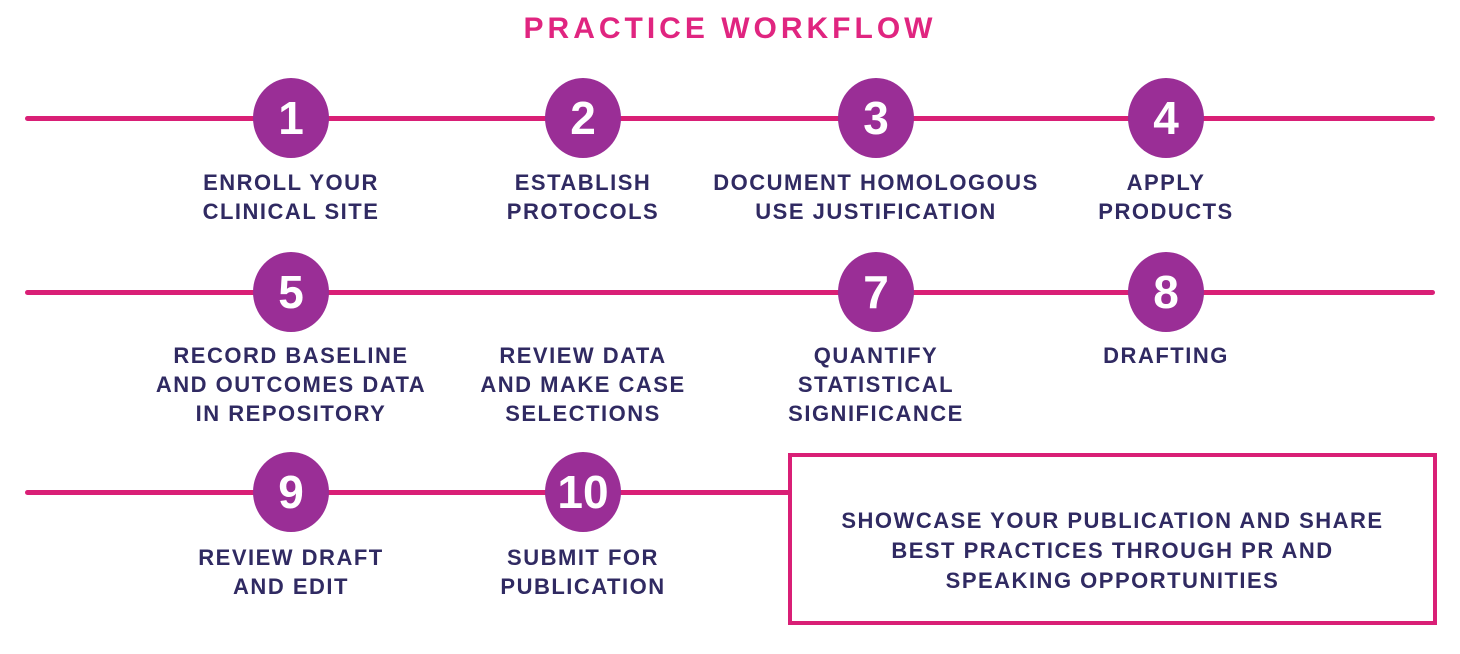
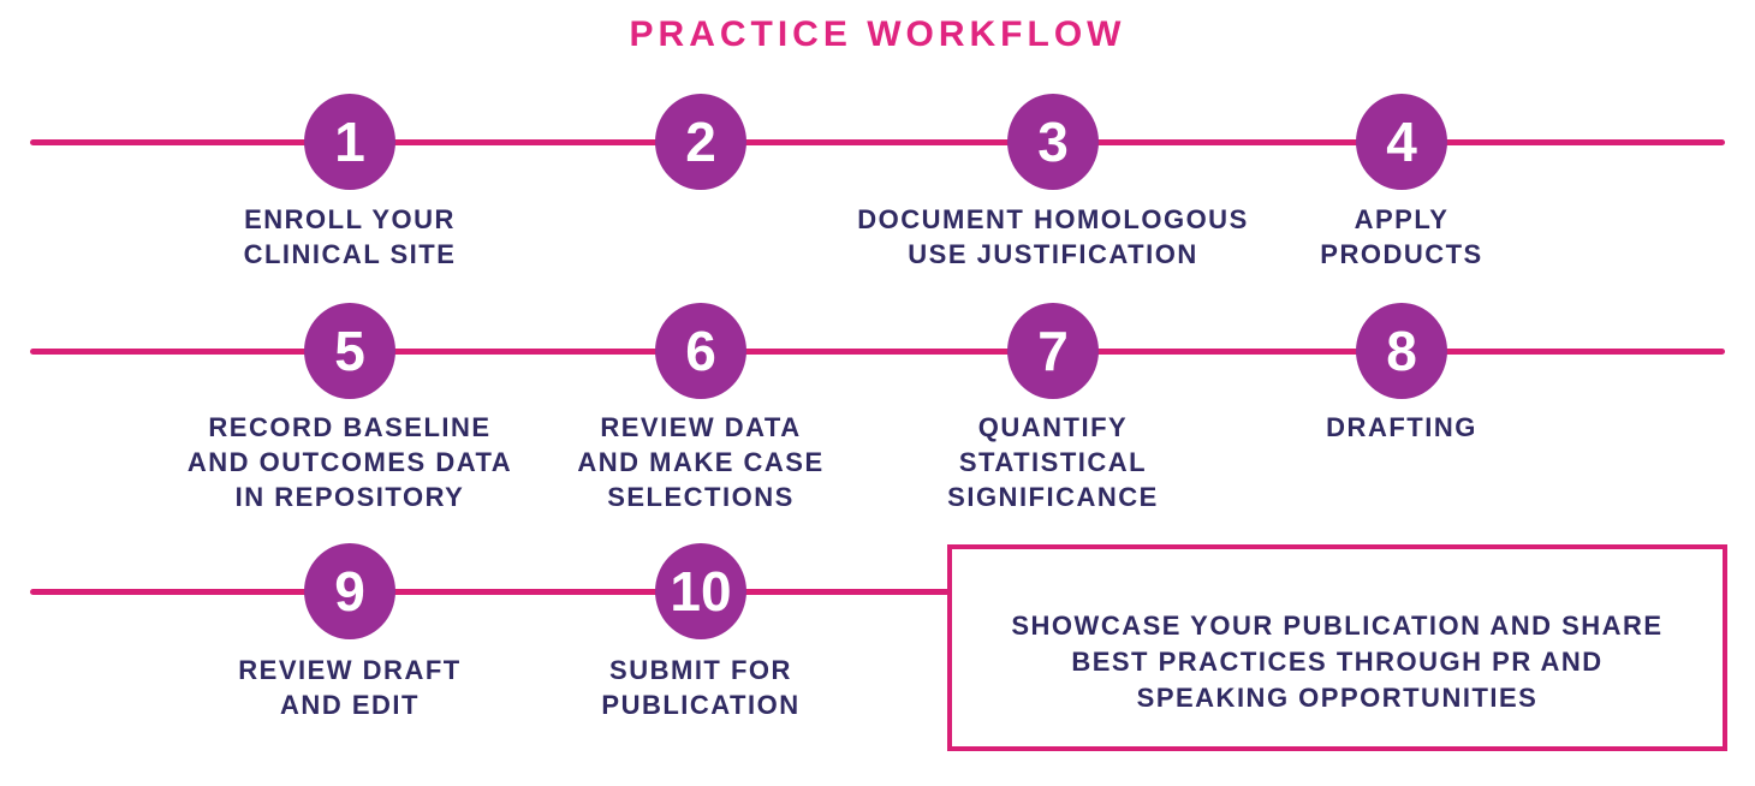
  PRACTICE WORKFLOW
  1
  2
  3
  4
  ENROLL YOUR
  CLINICAL SITE
- ESTABLISH
- PROTOCOLS
  DOCUMENT HOMOLOGOUS
  USE JUSTIFICATION
  APPLY
  PRODUCTS
  5
+ 6
  7
  8
  RECORD BASELINE
  AND OUTCOMES DATA
  IN REPOSITORY
  REVIEW DATA
  AND MAKE CASE
  SELECTIONS
  QUANTIFY
  STATISTICAL
  SIGNIFICANCE
  DRAFTING
  9
  10
  REVIEW DRAFT
  AND EDIT
  SUBMIT FOR
  PUBLICATION
  SHOWCASE YOUR PUBLICATION AND SHARE
  BEST PRACTICES THROUGH PR AND
  SPEAKING OPPORTUNITIES
